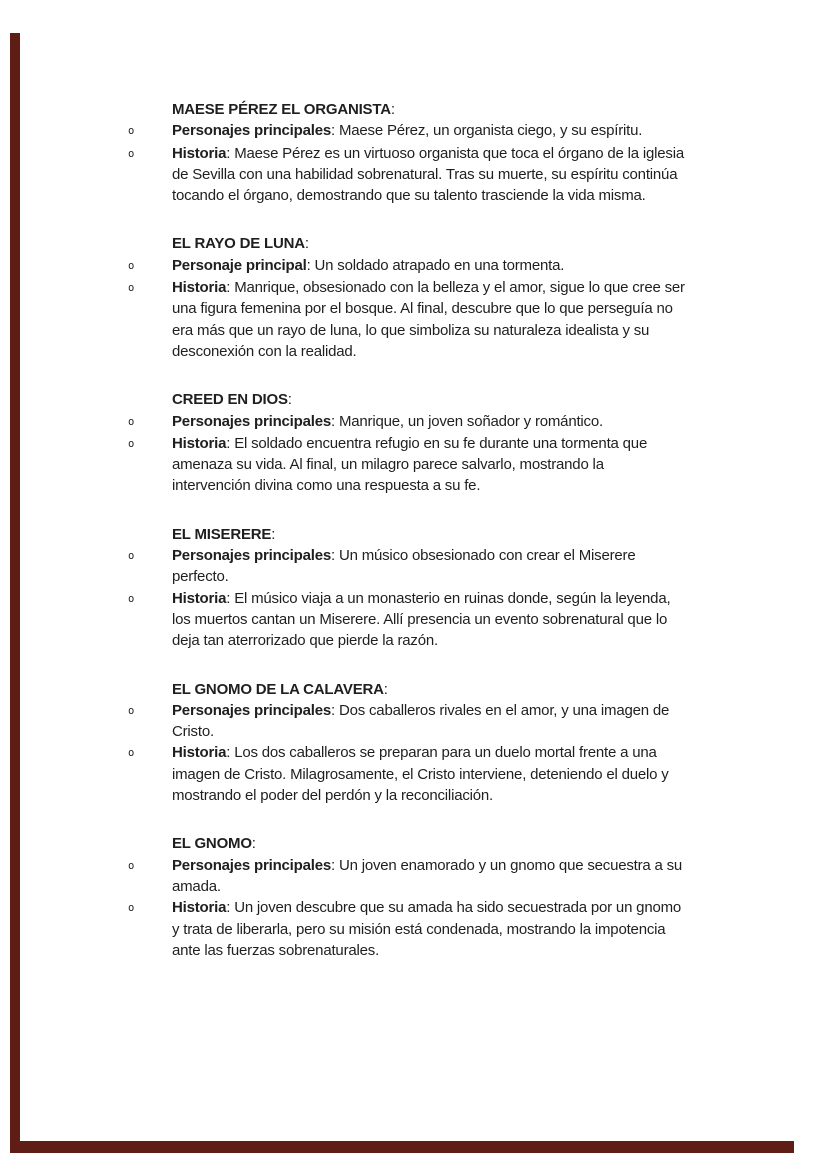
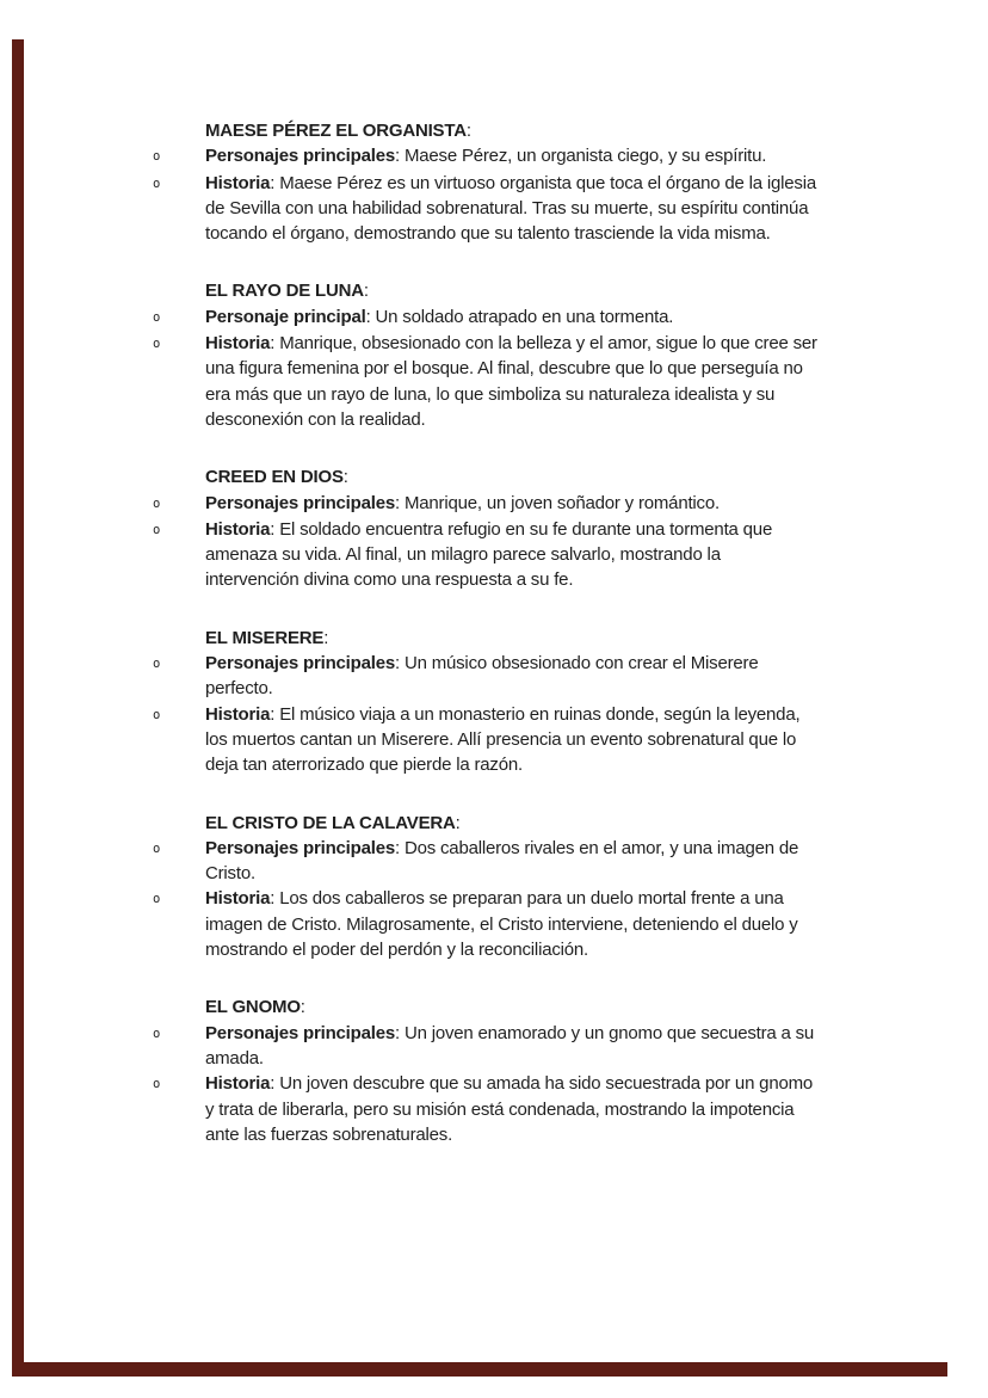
  MAESE PÉREZ EL ORGANISTA:
  o
  Personajes principales: Maese Pérez, un organista ciego, y su espíritu.
  o
  Historia: Maese Pérez es un virtuoso organista que toca el órgano de la iglesia
  de Sevilla con una habilidad sobrenatural. Tras su muerte, su espíritu continúa
  tocando el órgano, demostrando que su talento trasciende la vida misma.
  EL RAYO DE LUNA:
  o
  Personaje principal: Un soldado atrapado en una tormenta.
  o
  Historia: Manrique, obsesionado con la belleza y el amor, sigue lo que cree ser
  una figura femenina por el bosque. Al final, descubre que lo que perseguía no
  era más que un rayo de luna, lo que simboliza su naturaleza idealista y su
  desconexión con la realidad.
  CREED EN DIOS:
  o
  Personajes principales: Manrique, un joven soñador y romántico.
  o
  Historia: El soldado encuentra refugio en su fe durante una tormenta que
  amenaza su vida. Al final, un milagro parece salvarlo, mostrando la
  intervención divina como una respuesta a su fe.
  EL MISERERE:
  o
  Personajes principales: Un músico obsesionado con crear el Miserere
  perfecto.
  o
  Historia: El músico viaja a un monasterio en ruinas donde, según la leyenda,
  los muertos cantan un Miserere. Allí presencia un evento sobrenatural que lo
  deja tan aterrorizado que pierde la razón.
- EL GNOMO DE LA CALAVERA:
+ EL CRISTO DE LA CALAVERA:
  o
  Personajes principales: Dos caballeros rivales en el amor, y una imagen de
  Cristo.
  o
  Historia: Los dos caballeros se preparan para un duelo mortal frente a una
  imagen de Cristo. Milagrosamente, el Cristo interviene, deteniendo el duelo y
  mostrando el poder del perdón y la reconciliación.
  EL GNOMO:
  o
  Personajes principales: Un joven enamorado y un gnomo que secuestra a su
  amada.
  o
  Historia: Un joven descubre que su amada ha sido secuestrada por un gnomo
  y trata de liberarla, pero su misión está condenada, mostrando la impotencia
  ante las fuerzas sobrenaturales.
